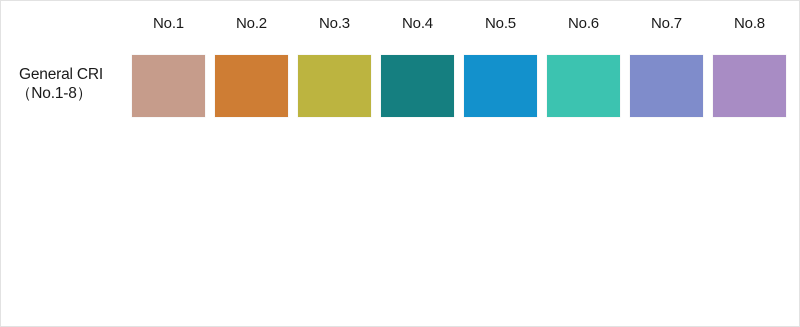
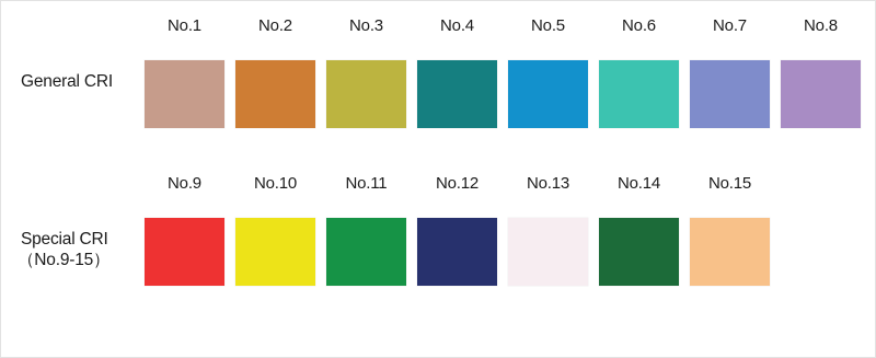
  General CRI
- （No.1-8）
  No.1
  No.2
  No.3
  No.4
  No.5
  No.6
  No.7
  No.8
+ Special CRI
+ （No.9-15）
+ No.9
+ No.10
+ No.11
+ No.12
+ No.13
+ No.14
+ No.15
